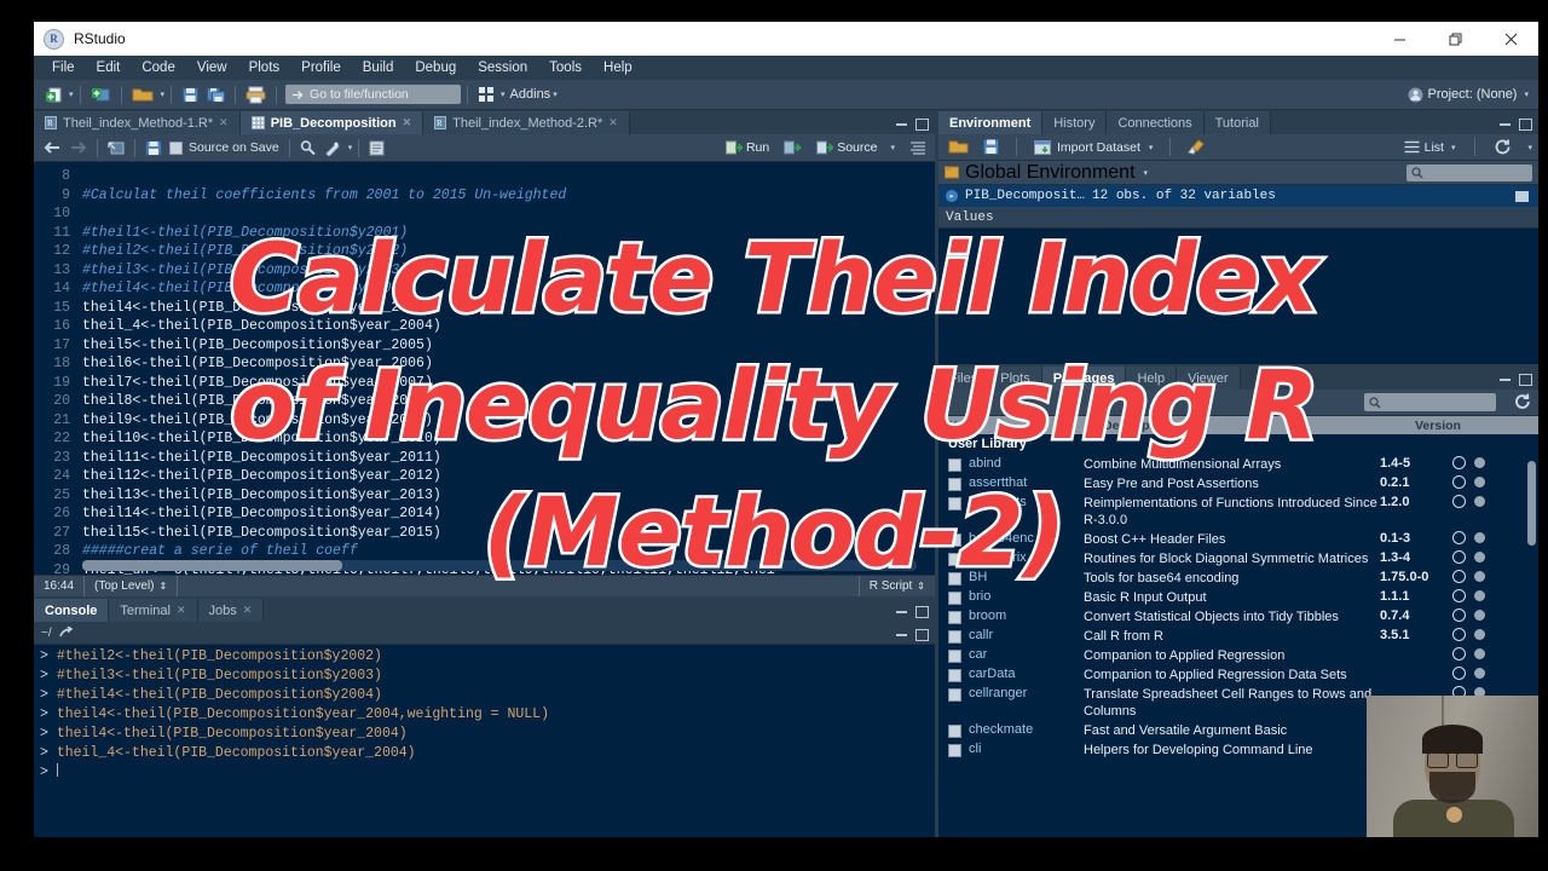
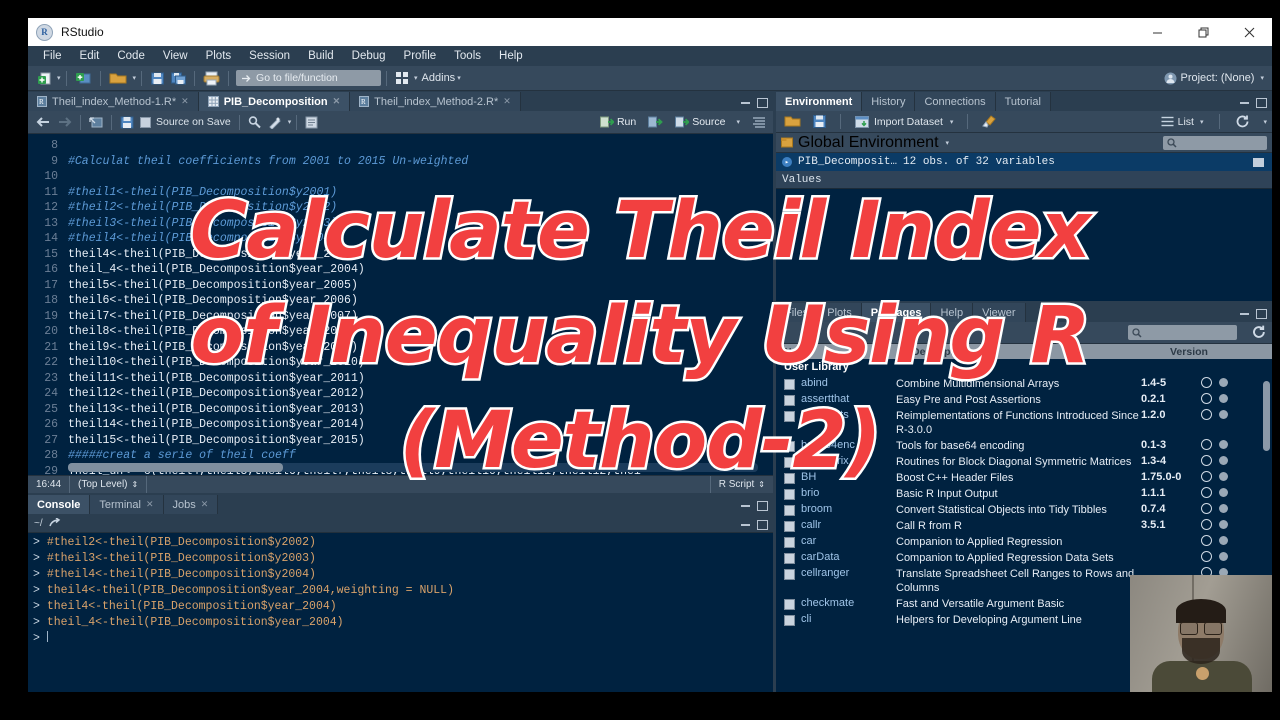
  R
  RStudio
  File
  Edit
  Code
  View
  Plots
- Profile
+ Session
  Build
  Debug
- Session
+ Profile
  Tools
  Help
  Go to file/function
  Addins
  Project: (None)
  R
  Theil_index_Method-1.R*
  ✕
  PIB_Decomposition
  ✕
  R
  Theil_index_Method-2.R*
  ✕
  Source on Save
  Run
  Source
  8
  9
  10
  11
  12
  13
  14
  15
  16
  17
  18
  19
  20
  21
  22
  23
  24
  25
  26
  27
  28
  29
  #Calculat theil coefficients from 2001 to 2015 Un-weighted
  #theil1<-theil(PIB_Decomposition$y2001)
  #theil2<-theil(PIB_Decomposition$y2002)
  #theil3<-theil(PIB_Decomposition$y2003)
  #theil4<-theil(PIB_Decomposition$y2004)
  theil4<-theil(PIB_Decomposition$year_2004)
  theil_4<-theil(PIB_Decomposition$year_2004)
  theil5<-theil(PIB_Decomposition$year_2005)
  theil6<-theil(PIB_Decomposition$year_2006)
  theil7<-theil(PIB_Decomposition$year_2007)
  theil8<-theil(PIB_Decomposition$year_2008)
  theil9<-theil(PIB_Decomposition$year_2009)
  theil10<-theil(PIB_Decomposition$year_2010)
  theil11<-theil(PIB_Decomposition$year_2011)
  theil12<-theil(PIB_Decomposition$year_2012)
  theil13<-theil(PIB_Decomposition$year_2013)
  theil14<-theil(PIB_Decomposition$year_2014)
  theil15<-theil(PIB_Decomposition$year_2015)
  #####creat a serie of theil coeff
  16:44
  (Top Level)
  ⇕
  R Script
  ⇕
  Console
  Terminal
  ✕
  Jobs
  ✕
  ~/
  > #theil2<-theil(PIB_Decomposition$y2002)
  > #theil3<-theil(PIB_Decomposition$y2003)
  > #theil4<-theil(PIB_Decomposition$y2004)
  > theil4<-theil(PIB_Decomposition$year_2004,weighting = NULL)
  > theil4<-theil(PIB_Decomposition$year_2004)
  > theil_4<-theil(PIB_Decomposition$year_2004)
  >
  Environment
  History
  Connections
  Tutorial
  Import Dataset
  List
  Global Environment
  ▸
  PIB_Decomposit…
  12 obs. of 32 variables
  Values
  Files
  Plots
  Packages
  Help
  Viewer
  Name
  Description
  Version
  User Library
  abind
  Combine Multidimensional Arrays
  1.4-5
  assertthat
  Easy Pre and Post Assertions
  0.2.1
  backports
  Reimplementations of Functions Introduced Since R-3.0.0
  1.2.0
  base64enc
- Boost C++ Header Files
+ Tools for base64 encoding
  0.1-3
  bdsmatrix
  Routines for Block Diagonal Symmetric Matrices
  1.3-4
  BH
- Tools for base64 encoding
+ Boost C++ Header Files
  1.75.0-0
  brio
  Basic R Input Output
  1.1.1
  broom
  Convert Statistical Objects into Tidy Tibbles
  0.7.4
  callr
  Call R from R
  3.5.1
  car
  Companion to Applied Regression
  carData
  Companion to Applied Regression Data Sets
  cellranger
  Translate Spreadsheet Cell Ranges to Rows and Columns
  checkmate
  Fast and Versatile Argument Basic
  cli
- Helpers for Developing Command Line
+ Helpers for Developing Argument Line
  Calculate Theil Index
  of Inequality Using R
  (Method-2)
